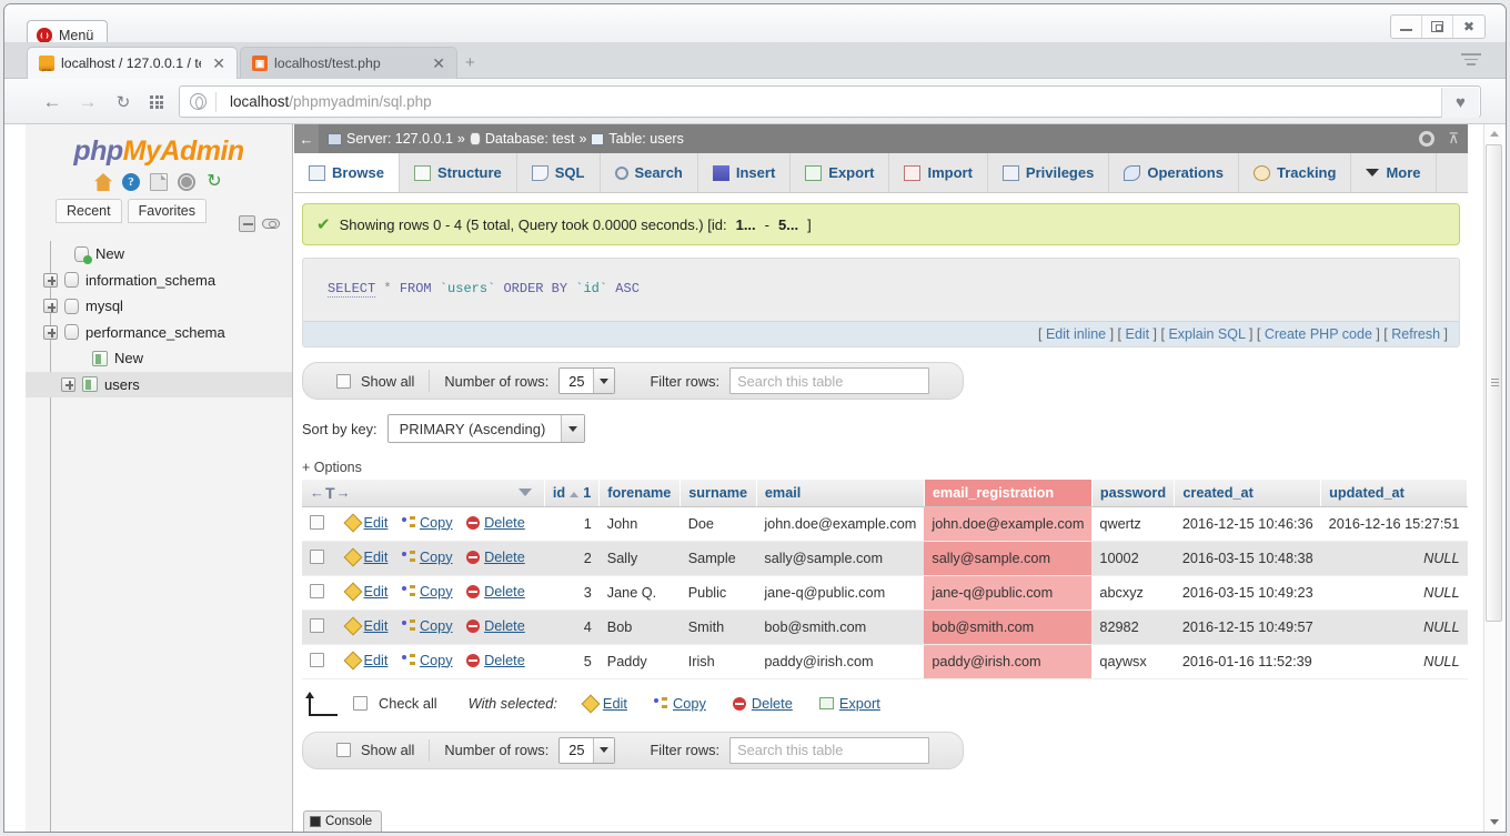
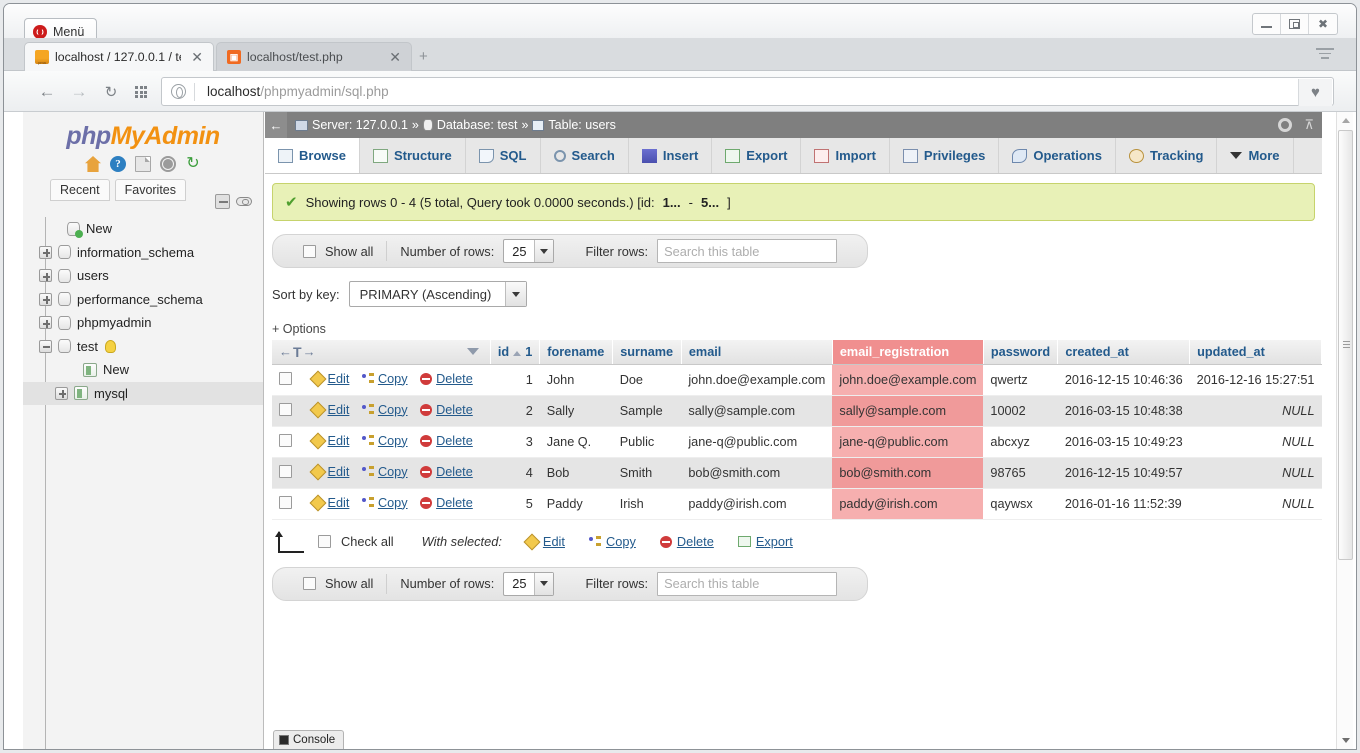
  Menü
  ✖
  localhost / 127.0.0.1 / t
  ✕
  ▣
  localhost/test.php
  ✕
  +
  ←
  →
  ↻
  localhost/phpmyadmin/sql.php
  ♥
  phpMyAdmin
  ?
  ↻
  Recent
  Favorites
  New
  information_schema
- mysql
+ users
  performance_schema
+ phpmyadmin
+ test
  New
- users
+ mysql
  ←
  Server: 127.0.0.1
  »
  Database: test
  »
  Table: users
  ⊼
  Browse
  Structure
  SQL
  Search
  Insert
  Export
  Import
  Privileges
  Operations
  Tracking
  More
  ✔
  Showing rows 0 - 4 (5 total, Query took 0.0000 seconds.) [id:
  1...
  -
  5...
  ]
- SELECT * FROM `users` ORDER BY `id` ASC
- [ Edit inline ] [ Edit ] [ Explain SQL ] [ Create PHP code ] [ Refresh ]
  Show all
  Number of rows:
  25
  Filter rows:
  Search this table
  Sort by key:
  PRIMARY (Ascending)
  + Options
  ←T→	id 1	forename	surname	email	email_registration	password	created_at	updated_at
  Edit Copy Delete	1	John	Doe	john.doe@example.com	john.doe@example.com	qwertz	2016-12-15 10:46:36	2016-12-16 15:27:51
  Edit Copy Delete	2	Sally	Sample	sally@sample.com	sally@sample.com	10002	2016-03-15 10:48:38	NULL
  Edit Copy Delete	3	Jane Q.	Public	jane-q@public.com	jane-q@public.com	abcxyz	2016-03-15 10:49:23	NULL
- Edit Copy Delete	4	Bob	Smith	bob@smith.com	bob@smith.com	82982	2016-12-15 10:49:57	NULL
+ Edit Copy Delete	4	Bob	Smith	bob@smith.com	bob@smith.com	98765	2016-12-15 10:49:57	NULL
  Edit Copy Delete	5	Paddy	Irish	paddy@irish.com	paddy@irish.com	qaywsx	2016-01-16 11:52:39	NULL
  Check all
  With selected:
  Edit
  Copy
  Delete
  Export
  Show all
  Number of rows:
  25
  Filter rows:
  Search this table
  Console
